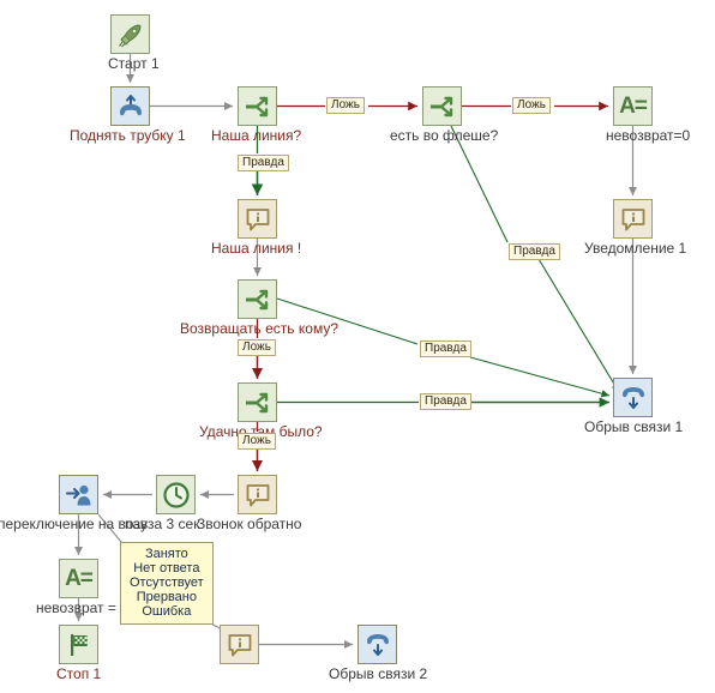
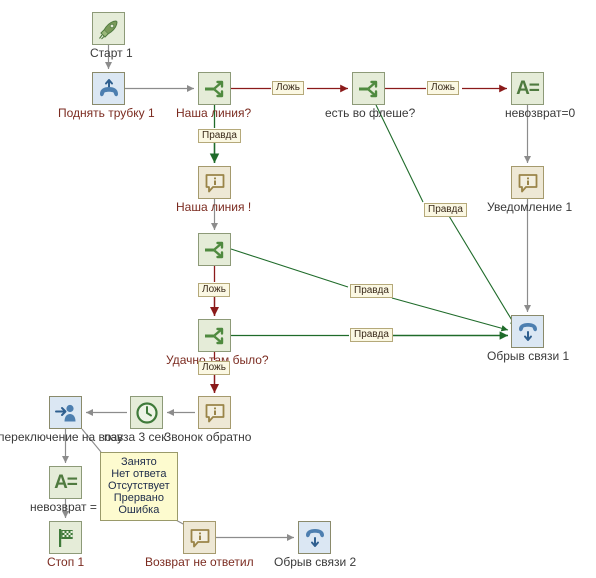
  Старт 1
  Поднять трубку 1
  Наша линия?
  есть во флеше?
  A=
  невозврат=0
  Наша линия !
  Уведомление 1
- Возвращать есть кому?
  Удачно там было?
  Обрыв связи 1
  Звонок обратно
  пауза 3 сек
  переключение на возв
  A=
  невозврат =
  Стоп 1
+ Возврат не ответил
  Обрыв связи 2
  Ложь
  Ложь
  Правда
  Правда
  Ложь
  Правда
  Правда
  Ложь
  Занято
  Нет ответа
  Отсутствует
  Прервано
  Ошибка
